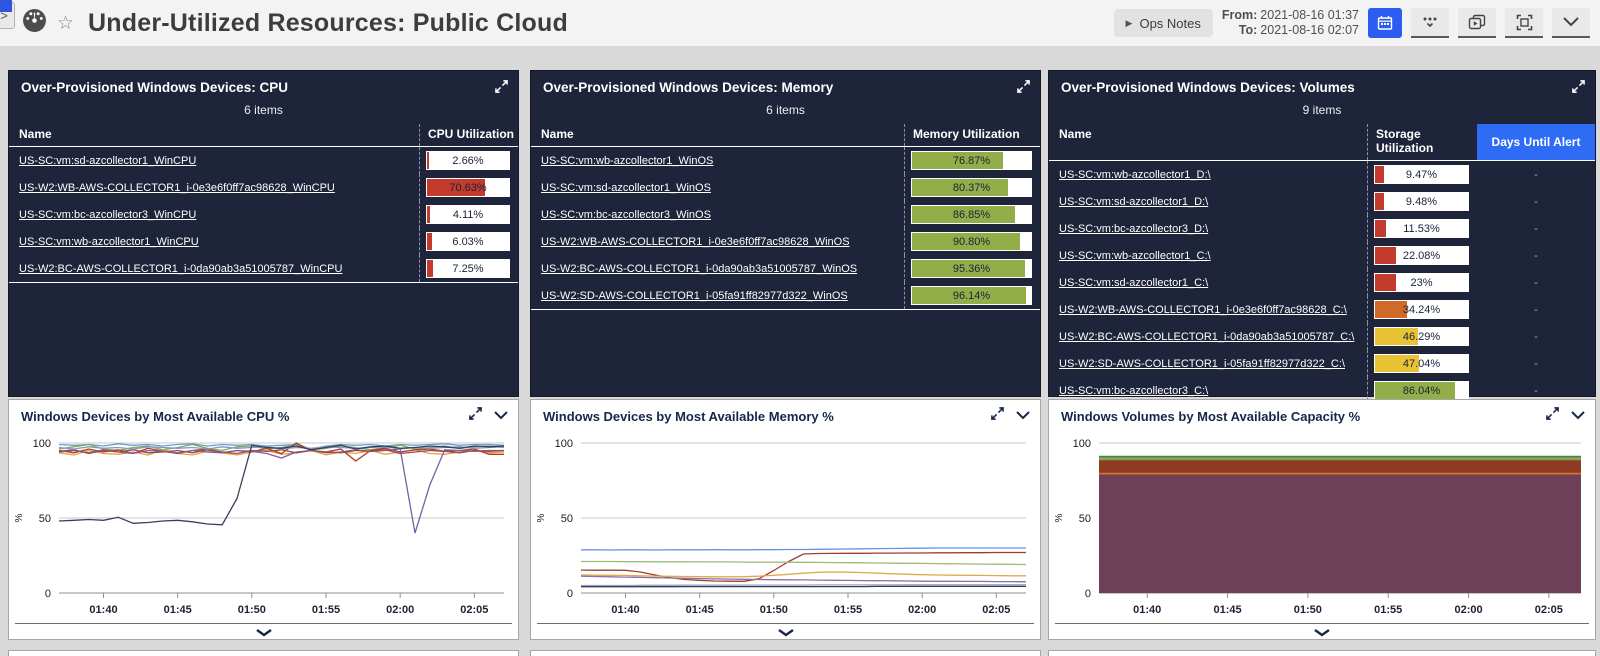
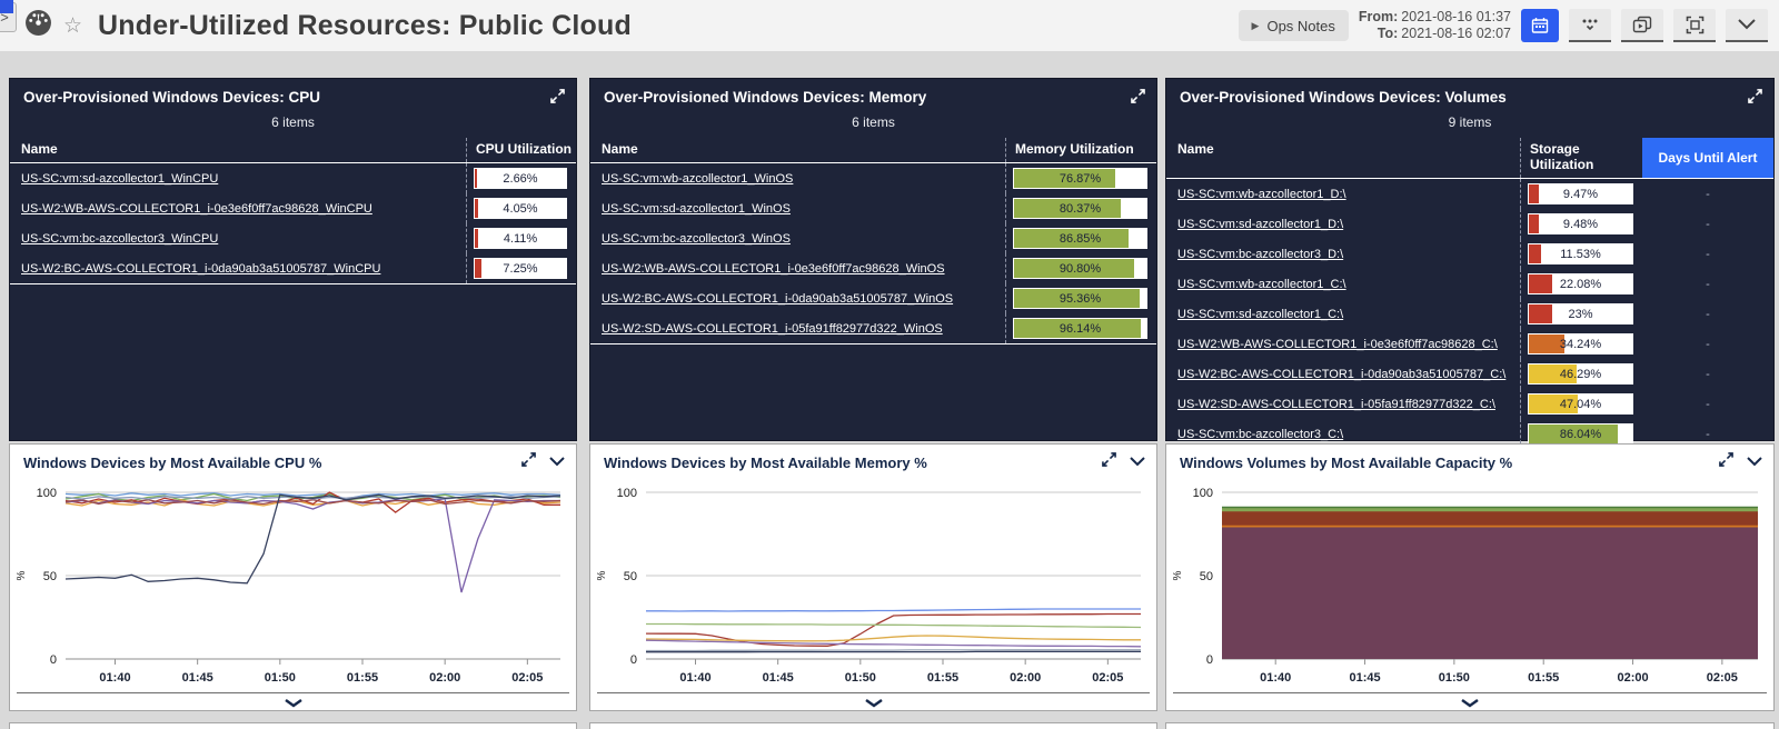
  >
  ☆
  Under-Utilized Resources: Public Cloud
  ▶
  Ops Notes
  From:
  2021-08-16 01:37
  To:
  2021-08-16 02:07
  Over-Provisioned Windows Devices: CPU
  6 items
  Name
  CPU Utilization
  US-SC:vm:sd-azcollector1_WinCPU
  2.66%
  US-W2:WB-AWS-COLLECTOR1_i-0e3e6f0ff7ac98628_WinCPU
- 70.63%
+ 4.05%
  US-SC:vm:bc-azcollector3_WinCPU
  4.11%
- US-SC:vm:wb-azcollector1_WinCPU
- 6.03%
  US-W2:BC-AWS-COLLECTOR1_i-0da90ab3a51005787_WinCPU
  7.25%
  Over-Provisioned Windows Devices: Memory
  6 items
  Name
  Memory Utilization
  US-SC:vm:wb-azcollector1_WinOS
  76.87%
  US-SC:vm:sd-azcollector1_WinOS
  80.37%
  US-SC:vm:bc-azcollector3_WinOS
  86.85%
  US-W2:WB-AWS-COLLECTOR1_i-0e3e6f0ff7ac98628_WinOS
  90.80%
  US-W2:BC-AWS-COLLECTOR1_i-0da90ab3a51005787_WinOS
  95.36%
  US-W2:SD-AWS-COLLECTOR1_i-05fa91ff82977d322_WinOS
  96.14%
  Over-Provisioned Windows Devices: Volumes
  9 items
  Name
  Storage Utilization
  Days Until Alert
  US-SC:vm:wb-azcollector1_D:\
  9.47%
  -
  US-SC:vm:sd-azcollector1_D:\
  9.48%
  -
  US-SC:vm:bc-azcollector3_D:\
  11.53%
  -
  US-SC:vm:wb-azcollector1_C:\
  22.08%
  -
  US-SC:vm:sd-azcollector1_C:\
  23%
  -
  US-W2:WB-AWS-COLLECTOR1_i-0e3e6f0ff7ac98628_C:\
  34.24%
  -
  US-W2:BC-AWS-COLLECTOR1_i-0da90ab3a51005787_C:\
  46.29%
  -
  US-W2:SD-AWS-COLLECTOR1_i-05fa91ff82977d322_C:\
  47.04%
  -
  US-SC:vm:bc-azcollector3_C:\
  86.04%
  -
  Windows Devices by Most Available CPU %
  0
  50
  100
  01:40
  01:45
  01:50
  01:55
  02:00
  02:05
  Windows Devices by Most Available Memory %
  0
  50
  100
  01:40
  01:45
  01:50
  01:55
  02:00
  02:05
  Windows Volumes by Most Available Capacity %
  0
  50
  100
  01:40
  01:45
  01:50
  01:55
  02:00
  02:05
